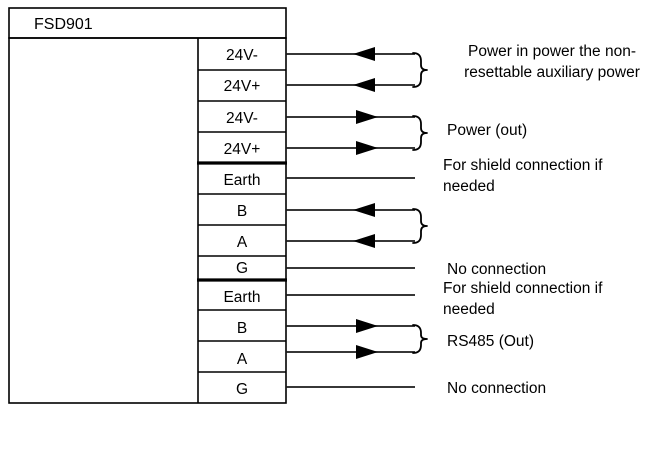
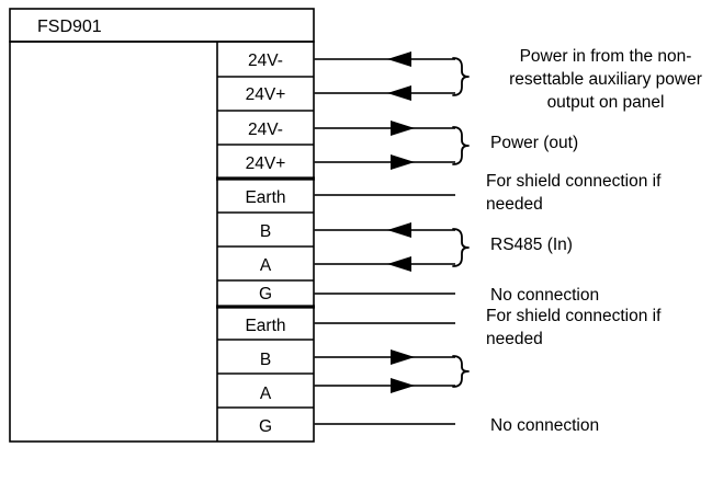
  FSD901
  24V-
  24V+
  24V-
  24V+
  Earth
  B
  A
  G
  Earth
  B
  A
  G
- Power in power the non-
+ Power in from the non-
  resettable auxiliary power
+ output on panel
  Power (out)
  For shield connection if
  needed
+ RS485 (In)
  No connection
  For shield connection if
  needed
- RS485 (Out)
  No connection
